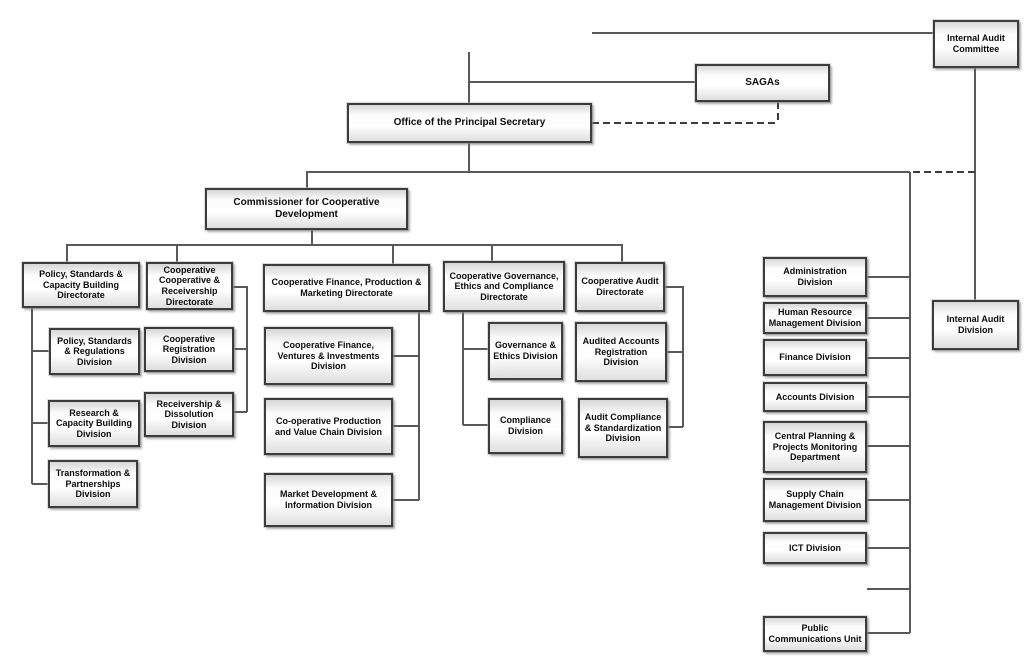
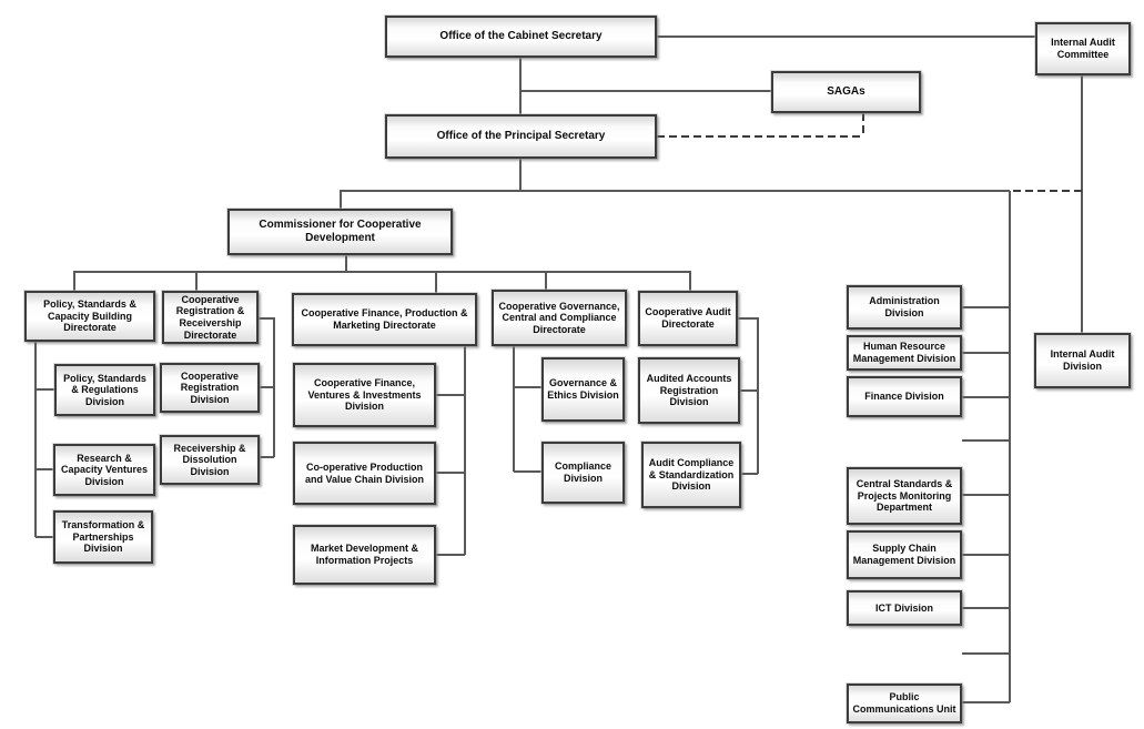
+ Office of the Cabinet Secretary
  Internal Audit Committee
  SAGAs
  Office of the Principal Secretary
  Commissioner for Cooperative Development
  Policy, Standards & Capacity Building Directorate
- Cooperative Cooperative & Receivership Directorate
+ Cooperative Registration & Receivership Directorate
  Cooperative Finance, Production & Marketing Directorate
- Cooperative Governance, Ethics and Compliance Directorate
+ Cooperative Governance, Central and Compliance Directorate
  Cooperative Audit Directorate
  Policy, Standards & Regulations Division
- Research & Capacity Building Division
+ Research & Capacity Ventures Division
  Transformation & Partnerships Division
  Cooperative Registration Division
  Receivership & Dissolution Division
  Cooperative Finance, Ventures & Investments Division
  Co-operative Production and Value Chain Division
- Market Development & Information Division
+ Market Development & Information Projects
  Governance & Ethics Division
  Compliance Division
  Audited Accounts Registration Division
  Audit Compliance & Standardization Division
  Administration Division
  Human Resource Management Division
  Finance Division
- Accounts Division
- Central Planning & Projects Monitoring Department
+ Central Standards & Projects Monitoring Department
  Supply Chain Management Division
  ICT Division
  Public Communications Unit
  Internal Audit Division
